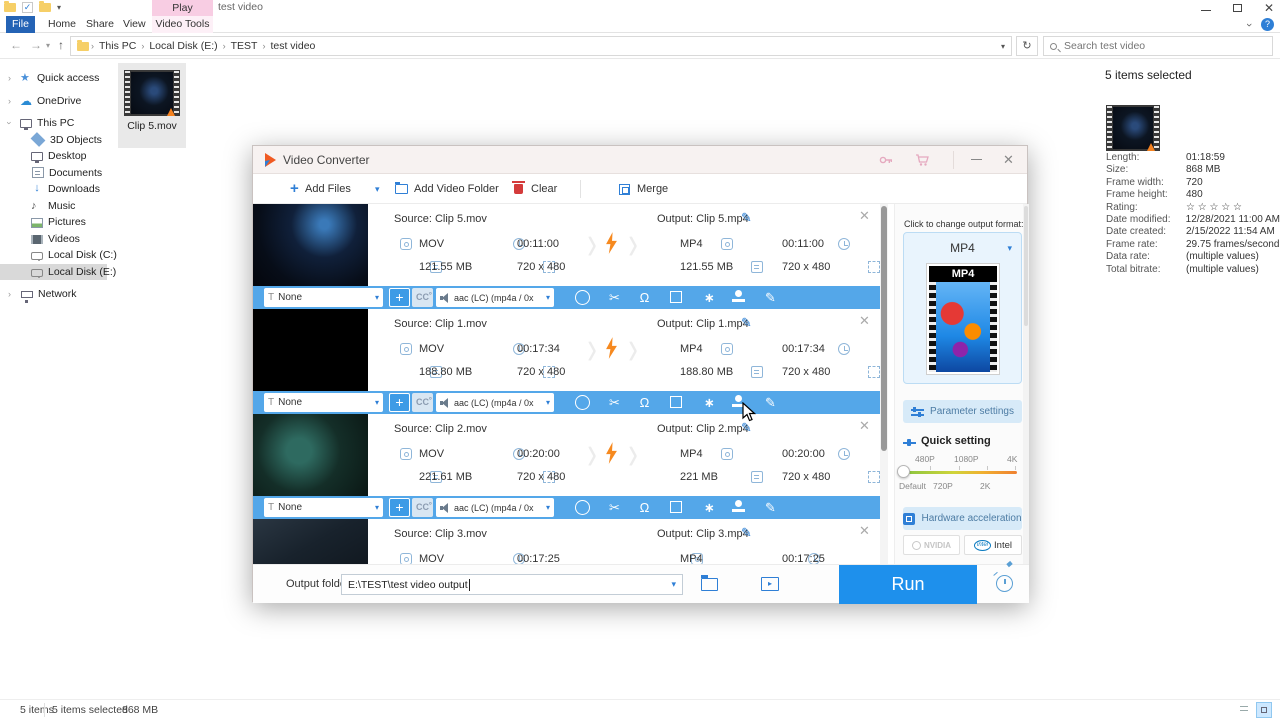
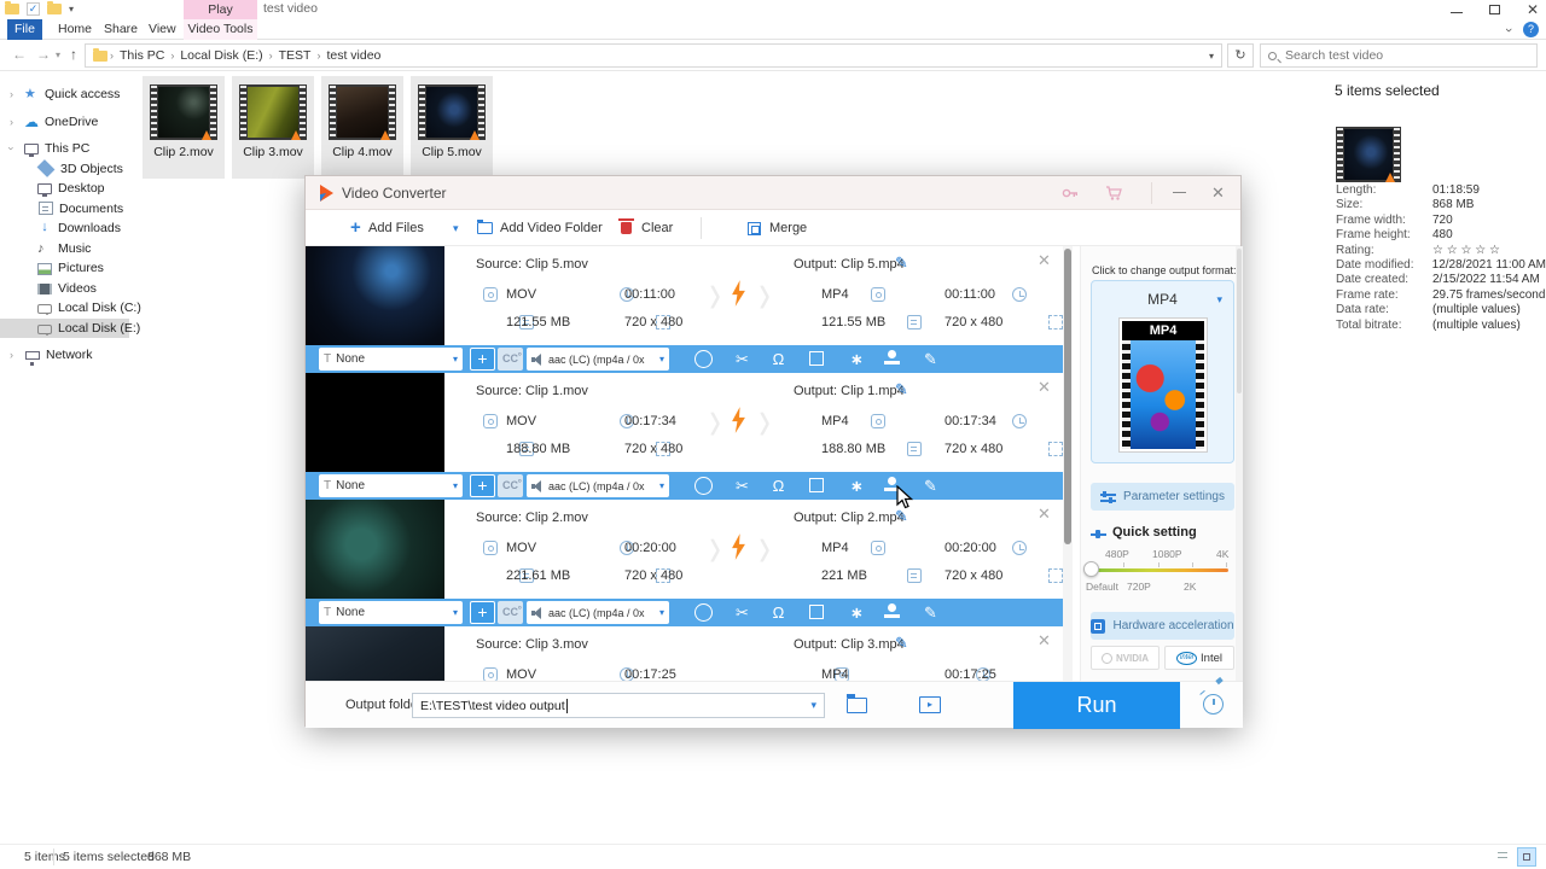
  ✓
  ▾
  Play
  test video
  ✕
  File
  Home
  Share
  View
  Video Tools
  ?
  ←
  →
  ▾
  ↑
  ›
  This PC
  ›
  Local Disk (E:)
  ›
  TEST
  ›
  test video
  ▾
  ↻
  Search test video
  ›
  ★
  Quick access
  ›
  ☁
  OneDrive
  This PC
  3D Objects
  Desktop
  Documents
  ↓
  Downloads
  ♪
  Music
  Pictures
  Videos
  Local Disk (C:)
  Local Disk (E:)
  ›
  Network
+ Clip 2.mov
+ Clip 3.mov
+ Clip 4.mov
  Clip 5.mov
  5 items selected
  Length:
  01:18:59
  Size:
  868 MB
  Frame width:
  720
  Frame height:
  480
  Rating:
  ☆ ☆ ☆ ☆ ☆
  Date modified:
  12/28/2021 11:00 AM
  Date created:
  2/15/2022 11:54 AM
  Frame rate:
  29.75 frames/second
  Data rate:
  (multiple values)
  Total bitrate:
  (multiple values)
  5 items
  5 items selected
  868 MB
  Video Converter
  ✕
  +
  Add Files
  ▾
  Add Video Folder
  Clear
  Merge
  Source: Clip 5.mov
  MOV
  00:11:00
  121.55 MB
  720 x 480
  Output: Clip 5.mp4
  ✎
  MP4
  00:11:00
  121.55 MB
  720 x 480
  ✕
  T
  None
  ▾
  +
  CC
  aac (LC) (mp4a / 0x
  ▾
  ✂
  Ω
  ∗
  ✎
  Source: Clip 1.mov
  MOV
  00:17:34
  188.80 MB
  720 x 480
  Output: Clip 1.mp4
  ✎
  MP4
  00:17:34
  188.80 MB
  720 x 480
  ✕
  T
  None
  ▾
  +
  CC
  aac (LC) (mp4a / 0x
  ▾
  ✂
  Ω
  ∗
  ✎
  Source: Clip 2.mov
  MOV
  00:20:00
  221.61 MB
  720 x 480
  Output: Clip 2.mp4
  ✎
  MP4
  00:20:00
  221 MB
  720 x 480
  ✕
  T
  None
  ▾
  +
  CC
  aac (LC) (mp4a / 0x
  ▾
  ✂
  Ω
  ∗
  ✎
  Source: Clip 3.mov
  MOV
  00:17:25
  Output: Clip 3.mp4
  ✎
  MP4
  00:17:25
  ✕
  Click to change output format
  MP4
  ▾
  MP4
  Parameter settings
  Quick setting
  480P
  1080P
  4K
  Default
  720P
  2K
  Hardware acceleration
  NVIDIA
  Intel
  Output fold
  E:\TEST\test video output
  ▾
  ▸
  Run
